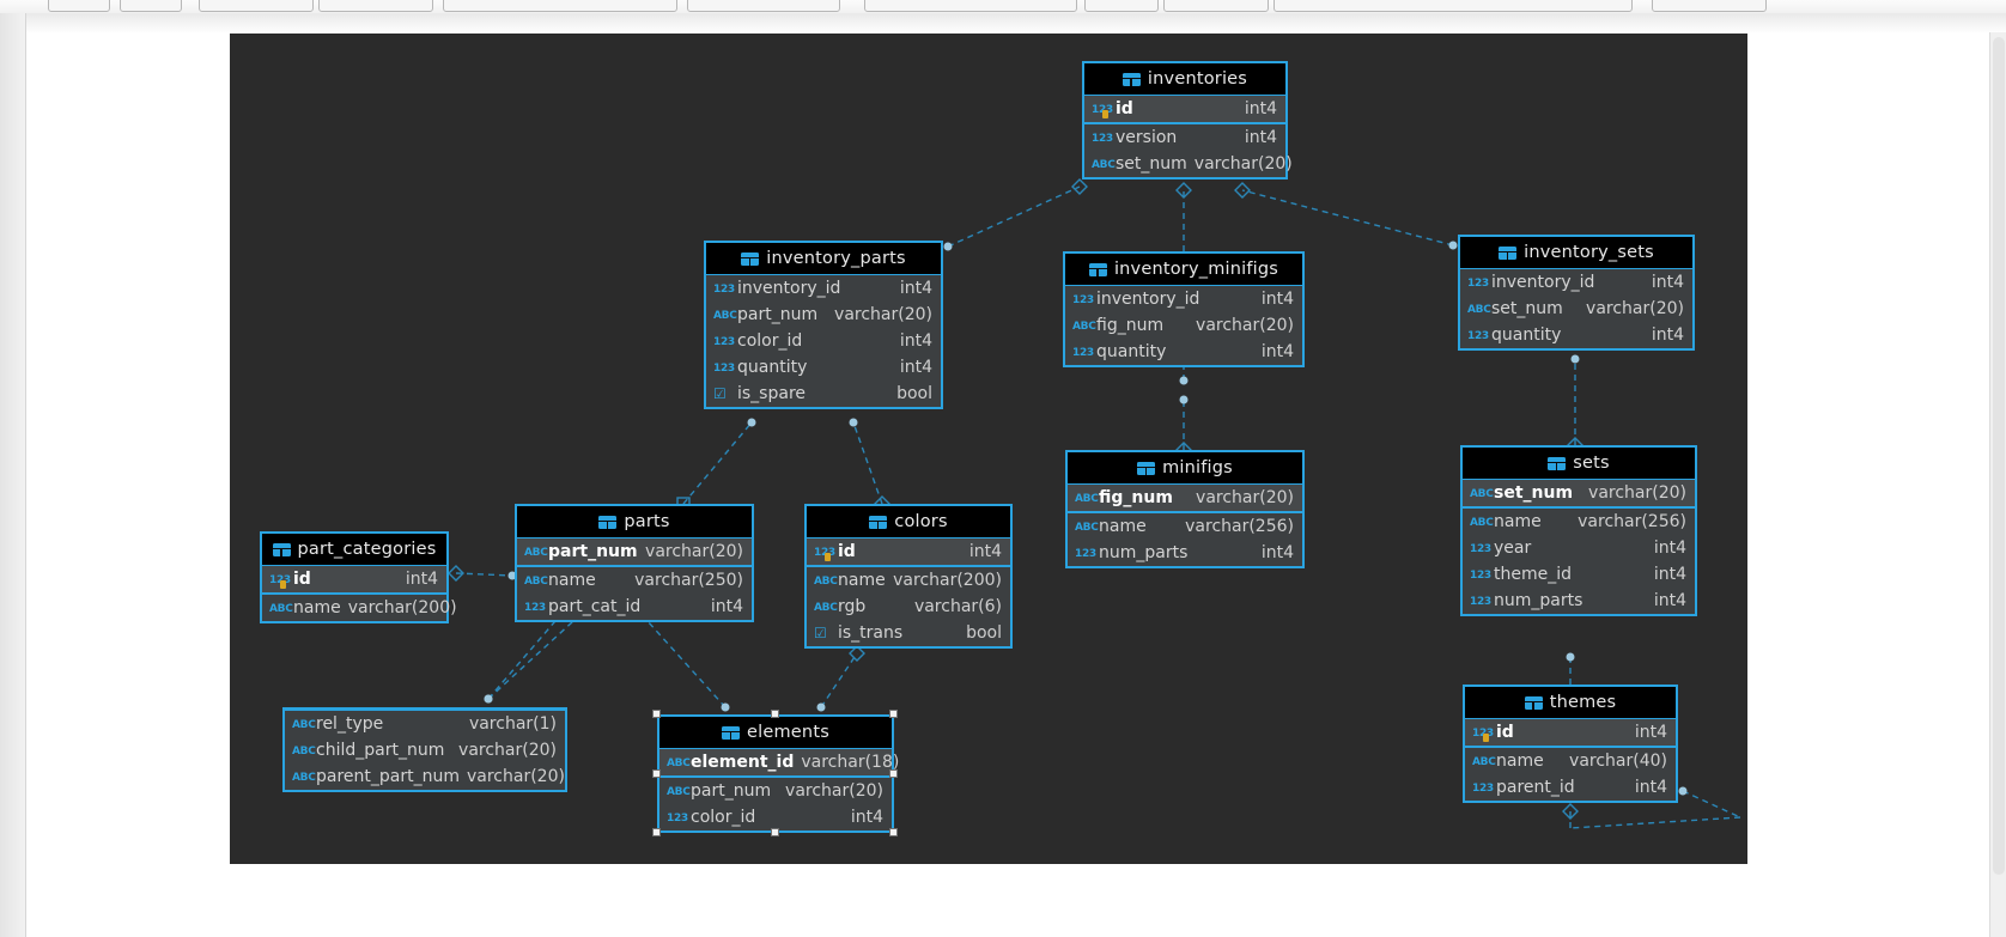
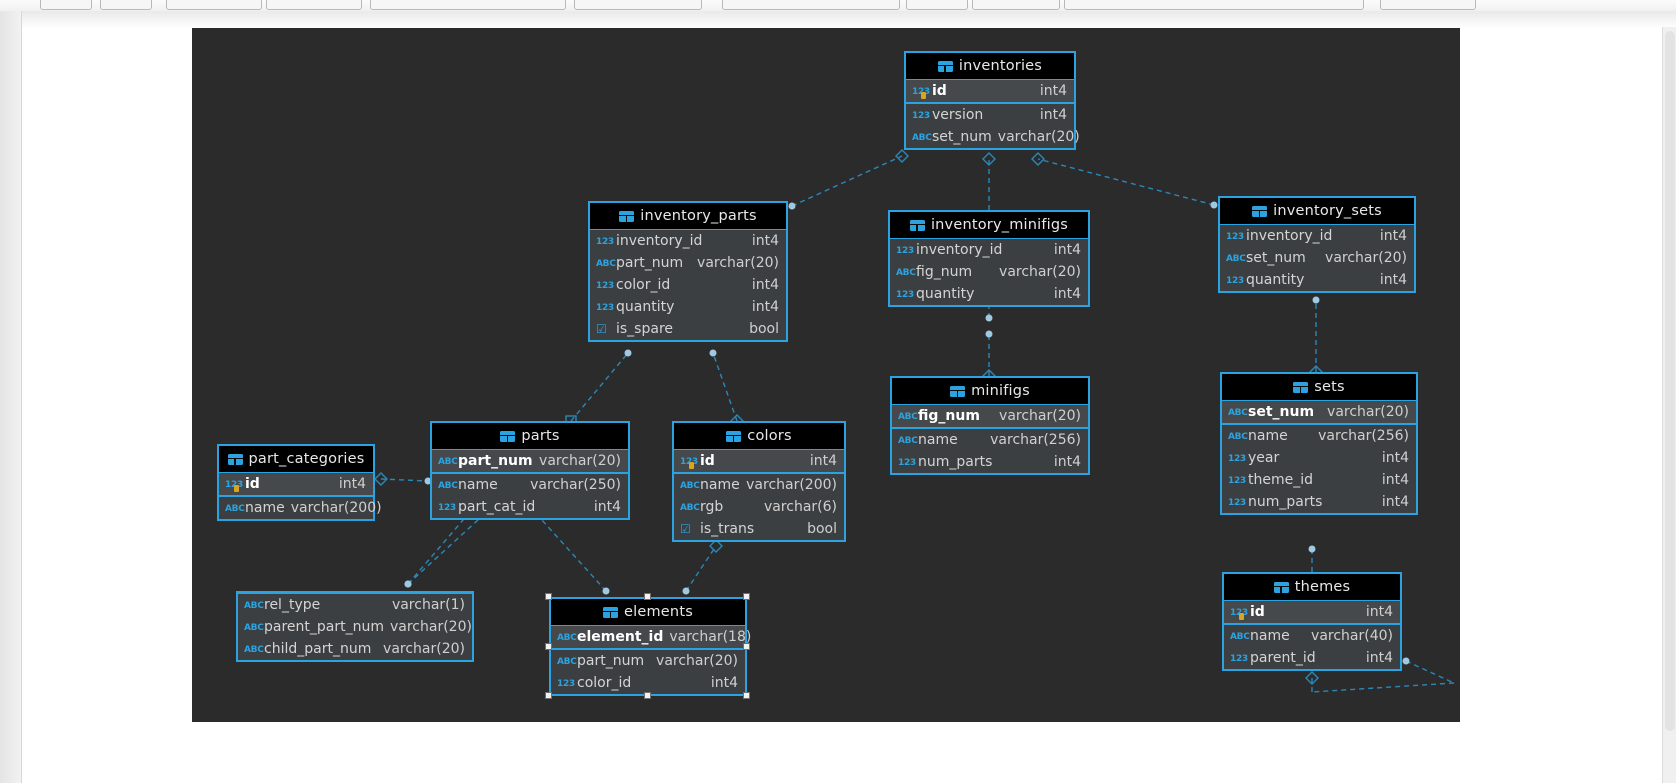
  inventories
  id
  int4
  123
  version
  int4
  ABC
  set_num
  varchar(20)
  inventory_parts
  123
  inventory_id
  int4
  ABC
  part_num
  varchar(20)
  123
  color_id
  int4
  123
  quantity
  int4
  ☑
  is_spare
  bool
  inventory_minifigs
  123
  inventory_id
  int4
  ABC
  fig_num
  varchar(20)
  123
  quantity
  int4
  inventory_sets
  123
  inventory_id
  int4
  ABC
  set_num
  varchar(20)
  123
  quantity
  int4
  minifigs
  ABC
  fig_num
  varchar(20)
  ABC
  name
  varchar(256)
  123
  num_parts
  int4
  sets
  ABC
  set_num
  varchar(20)
  ABC
  name
  varchar(256)
  123
  year
  int4
  123
  theme_id
  int4
  123
  num_parts
  int4
  parts
  ABC
  part_num
  varchar(20)
  ABC
  name
  varchar(250)
  123
  part_cat_id
  int4
  colors
  id
  int4
  ABC
  name
  varchar(200)
  ABC
  rgb
  varchar(6)
  ☑
  is_trans
  bool
  part_categories
  id
  int4
  ABC
  name
  varchar(200)
  themes
  id
  int4
  ABC
  name
  varchar(40)
  123
  parent_id
  int4
  ABC
  rel_type
  varchar(1)
  ABC
- child_part_num
+ parent_part_num
  varchar(20)
  ABC
- parent_part_num
+ child_part_num
  varchar(20)
  elements
  ABC
  element_id
  varchar(18)
  ABC
  part_num
  varchar(20)
  123
  color_id
  int4
